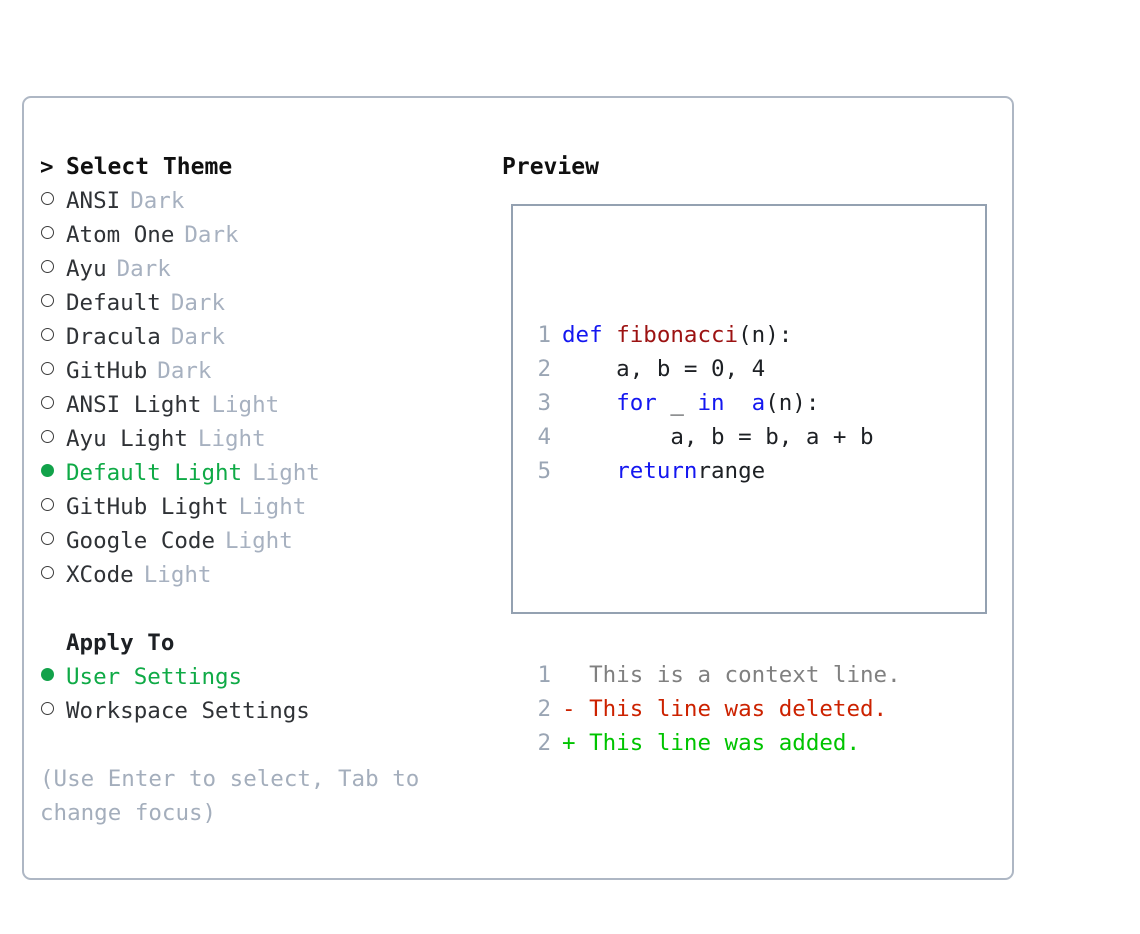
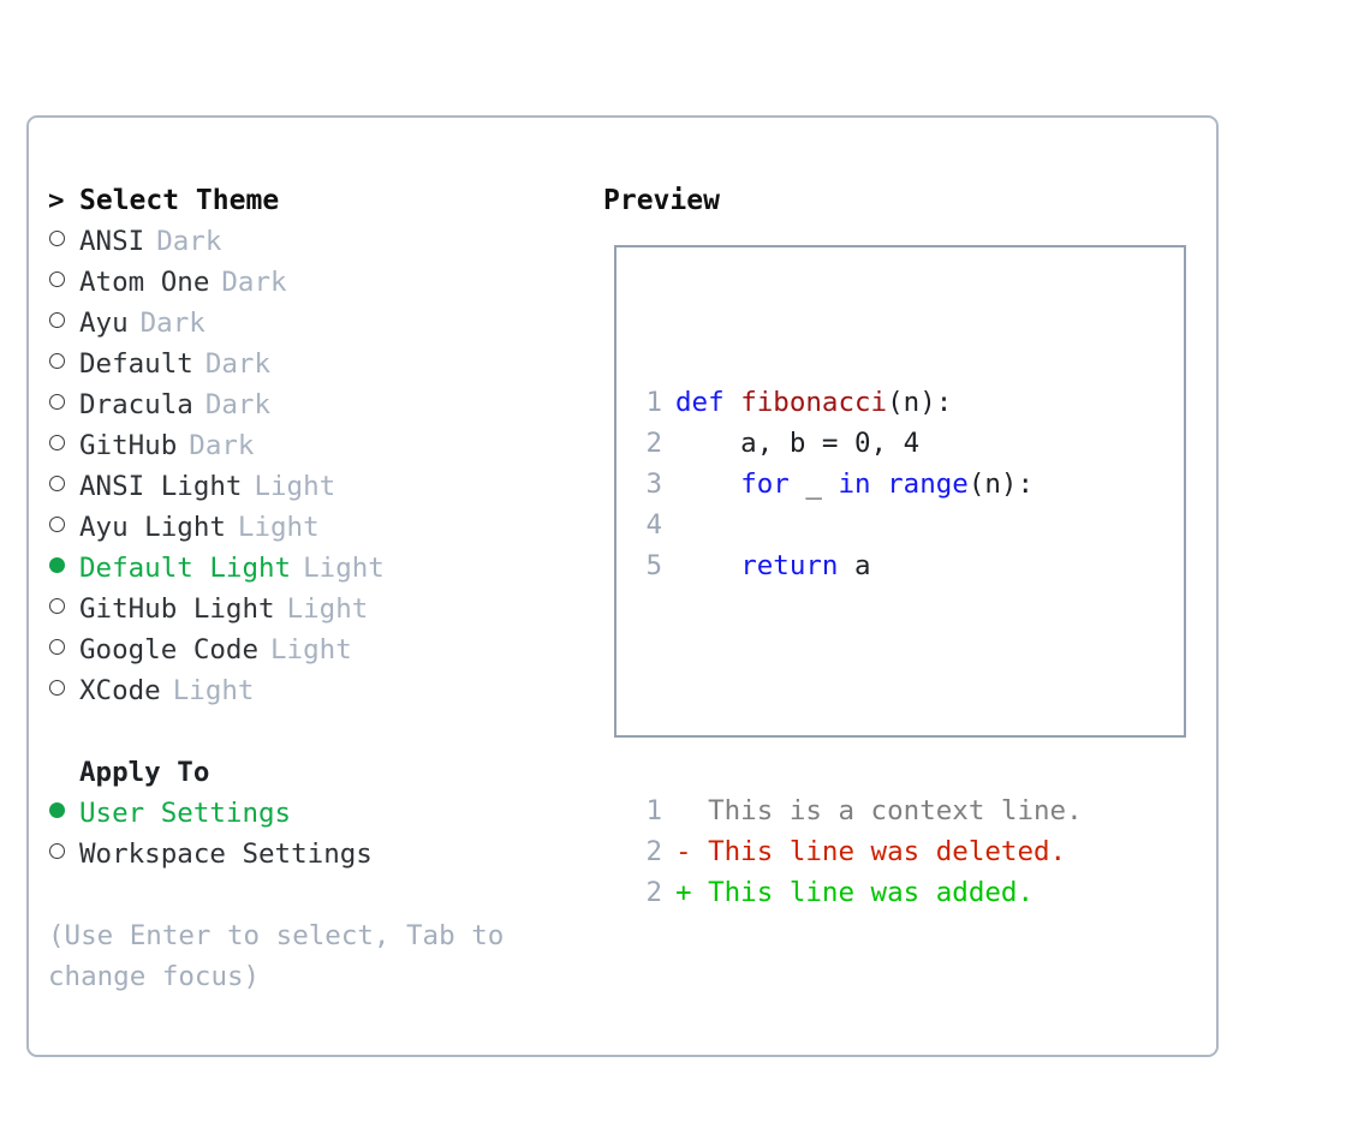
  >
  Select Theme
  ANSI
  Dark
  Atom One
  Dark
  Ayu
  Dark
  Default
  Dark
  Dracula
  Dark
  GitHub
  Dark
  ANSI Light
  Light
  Ayu Light
  Light
  Default Light
  Light
  GitHub Light
  Light
  Google Code
  Light
  XCode
  Light
  Apply To
  User Settings
  Workspace Settings
  (Use Enter to select, Tab to change focus)
  Preview
  1
  def fibonacci(n):
  2
  a, b = 0, 4
  3
- for _ in a(n):
+ for _ in range(n):
  4
- a, b = b, a + b
  5
- returnrange
+ return a
  1
  This is a context line.
  2
  - This line was deleted.
  2
  + This line was added.
